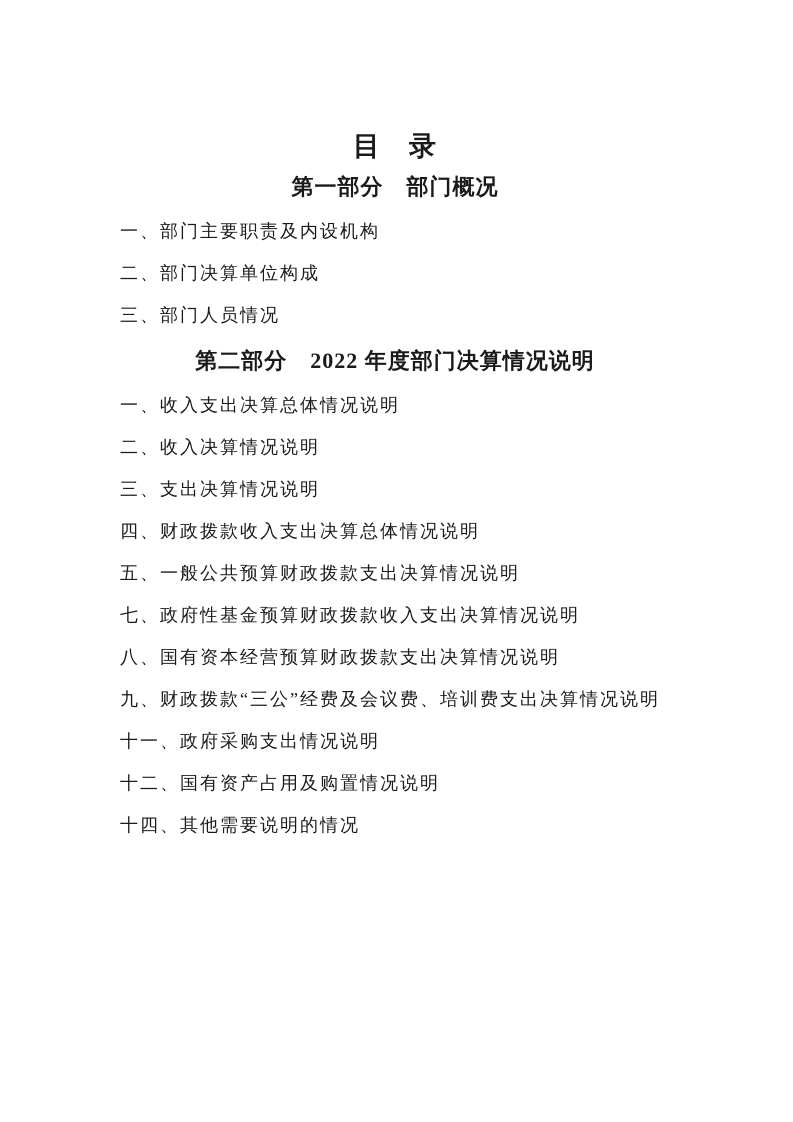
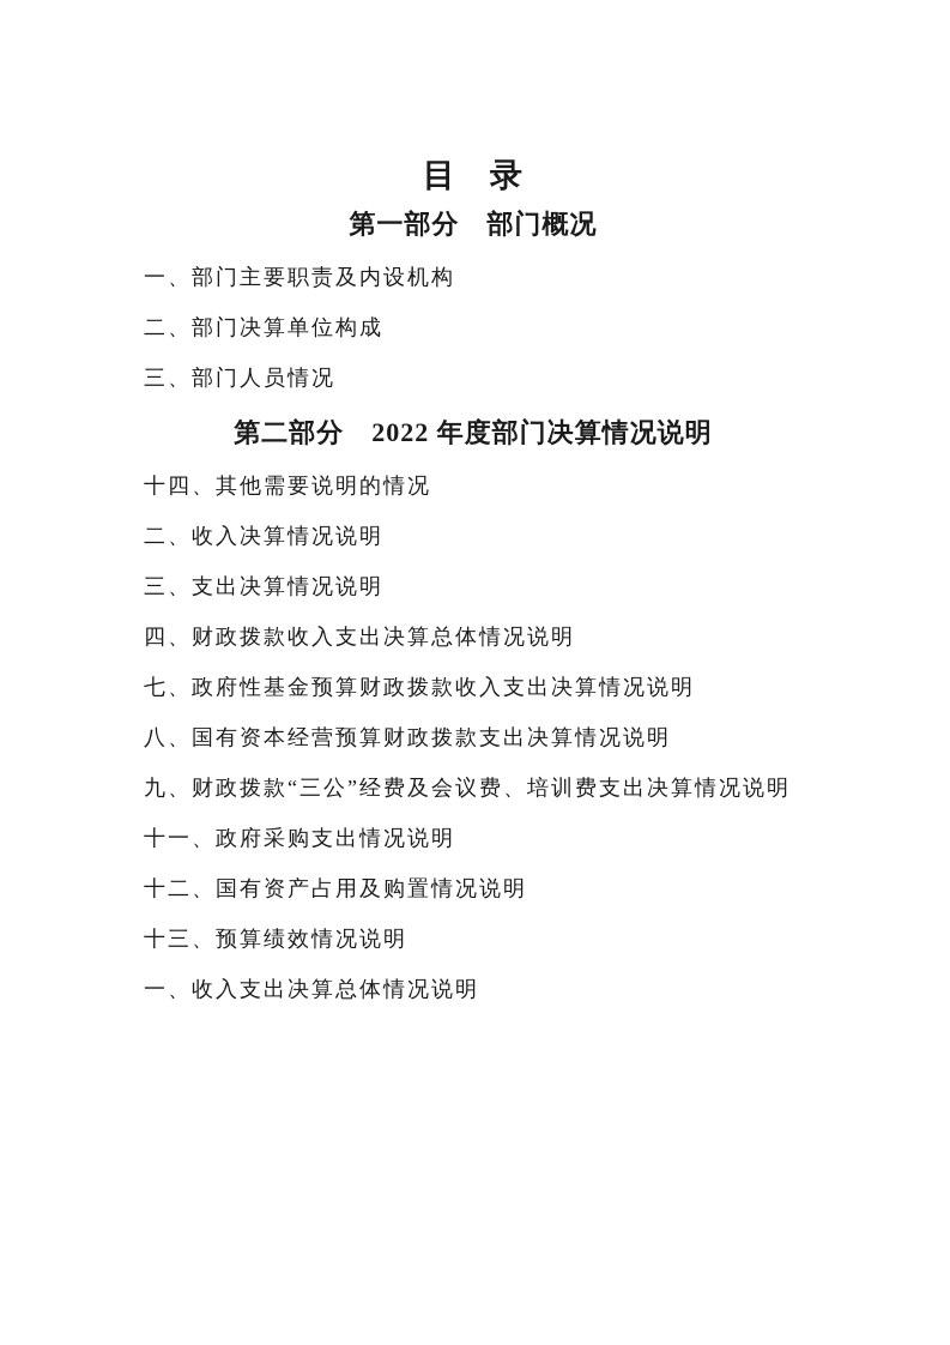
  目 录
  第一部分 部门概况
  一、部门主要职责及内设机构
  二、部门决算单位构成
  三、部门人员情况
  第二部分 2022 年度部门决算情况说明
- 一、收入支出决算总体情况说明
+ 十四、其他需要说明的情况
  二、收入决算情况说明
  三、支出决算情况说明
  四、财政拨款收入支出决算总体情况说明
- 五、一般公共预算财政拨款支出决算情况说明
  七、政府性基金预算财政拨款收入支出决算情况说明
  八、国有资本经营预算财政拨款支出决算情况说明
  九、财政拨款“三公”经费及会议费、培训费支出决算情况说明
  十一、政府采购支出情况说明
  十二、国有资产占用及购置情况说明
+ 十三、预算绩效情况说明
- 十四、其他需要说明的情况
+ 一、收入支出决算总体情况说明
